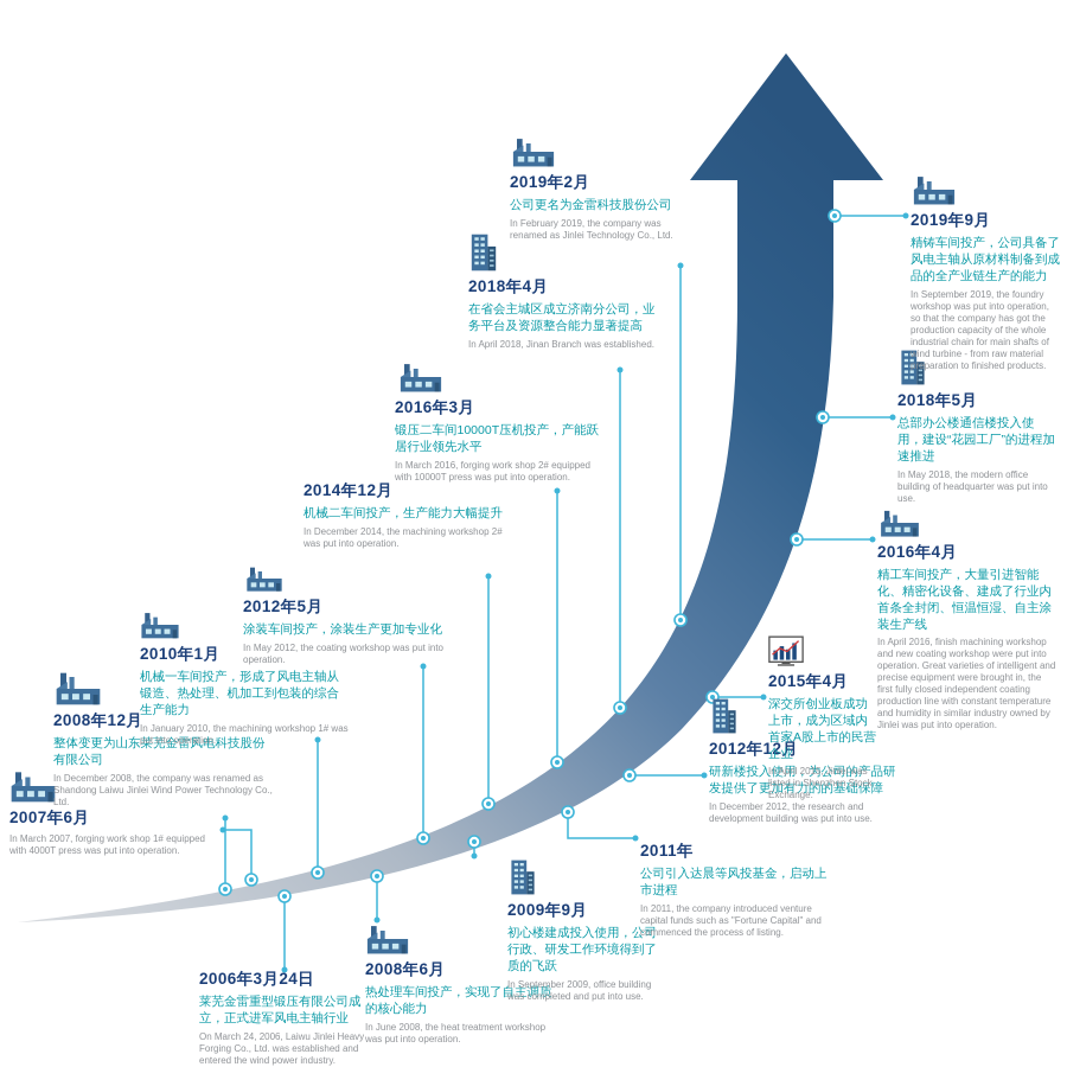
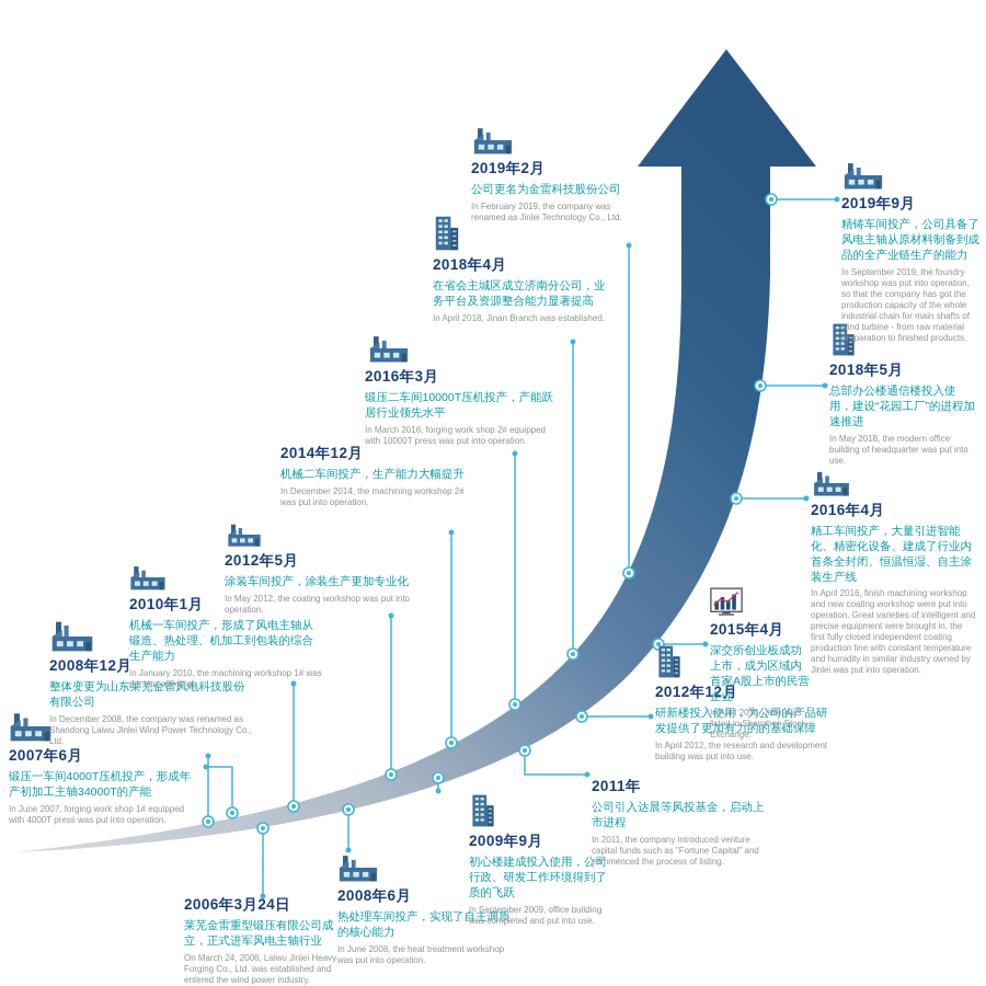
  2006年3月24日
  莱芜金雷重型锻压有限公司成立，正式进军风电主轴行业
  On March 24, 2006, Laiwu Jinlei Heavy Forging Co., Ltd. was established and entered the wind power industry.
  2007年6月
+ 锻压一车间4000T压机投产，形成年产初加工主轴34000T的产能
- In March 2007, forging work shop 1# equipped with 4000T press was put into operation.
+ In June 2007, forging work shop 1# equipped with 4000T press was put into operation.
  2008年6月
  热处理车间投产，实现了自主调质的核心能力
  In June 2008, the heat treatment workshop was put into operation.
  2008年12月
  整体变更为山东莱芜金雷风电科技股份有限公司
  In December 2008, the company was renamed as Shandong Laiwu Jinlei Wind Power Technology Co., Ltd.
  2009年9月
  初心楼建成投入使用，公司行政、研发工作环境得到了质的飞跃
  In September 2009, office building was completed and put into use.
  2010年1月
  机械一车间投产，形成了风电主轴从锻造、热处理、机加工到包装的综合生产能力
  In January 2010, the machining workshop 1# was put into operation.
  2011年
  公司引入达晨等风投基金，启动上市进程
  In 2011, the company introduced venture capital funds such as "Fortune Capital" and commenced the process of listing.
  2012年5月
  涂装车间投产，涂装生产更加专业化
  In May 2012, the coating workshop was put into operation.
  2012年12月
  研新楼投入使用，为公司的产品研发提供了更加有力的的基础保障
- In December 2012, the research and development building was put into use.
+ In April 2012, the research and development building was put into use.
  2014年12月
  机械二车间投产，生产能力大幅提升
  In December 2014, the machining workshop 2# was put into operation.
  2015年4月
  深交所创业板成功上市，成为区域内首家A股上市的民营企业
  In April 2015, Jinlei was listed in Shenzhen Stock Exchange.
  2016年3月
  锻压二车间10000T压机投产，产能跃居行业领先水平
  In March 2016, forging work shop 2# equipped with 10000T press was put into operation.
  2016年4月
  精工车间投产，大量引进智能化、精密化设备、建成了行业内首条全封闭、恒温恒湿、自主涂装生产线
  In April 2016, finish machining workshop and new coating workshop were put into operation. Great varieties of intelligent and precise equipment were brought in, the first fully closed independent coating production line with constant temperature and humidity in similar industry owned by Jinlei was put into operation.
  2018年4月
  在省会主城区成立济南分公司，业务平台及资源整合能力显著提高
  In April 2018, Jinan Branch was established.
  2018年5月
  总部办公楼通信楼投入使用，建设“花园工厂”的进程加速推进
  In May 2018, the modern office building of headquarter was put into use.
  2019年2月
  公司更名为金雷科技股份公司
  In February 2019, the company was renamed as Jinlei Technology Co., Ltd.
  2019年9月
  精铸车间投产，公司具备了风电主轴从原材料制备到成品的全产业链生产的能力
  In September 2019, the foundry workshop was put into operation, so that the company has got the production capacity of the whole industrial chain for main shafts of wind turbine - from raw material preparation to finished products.
